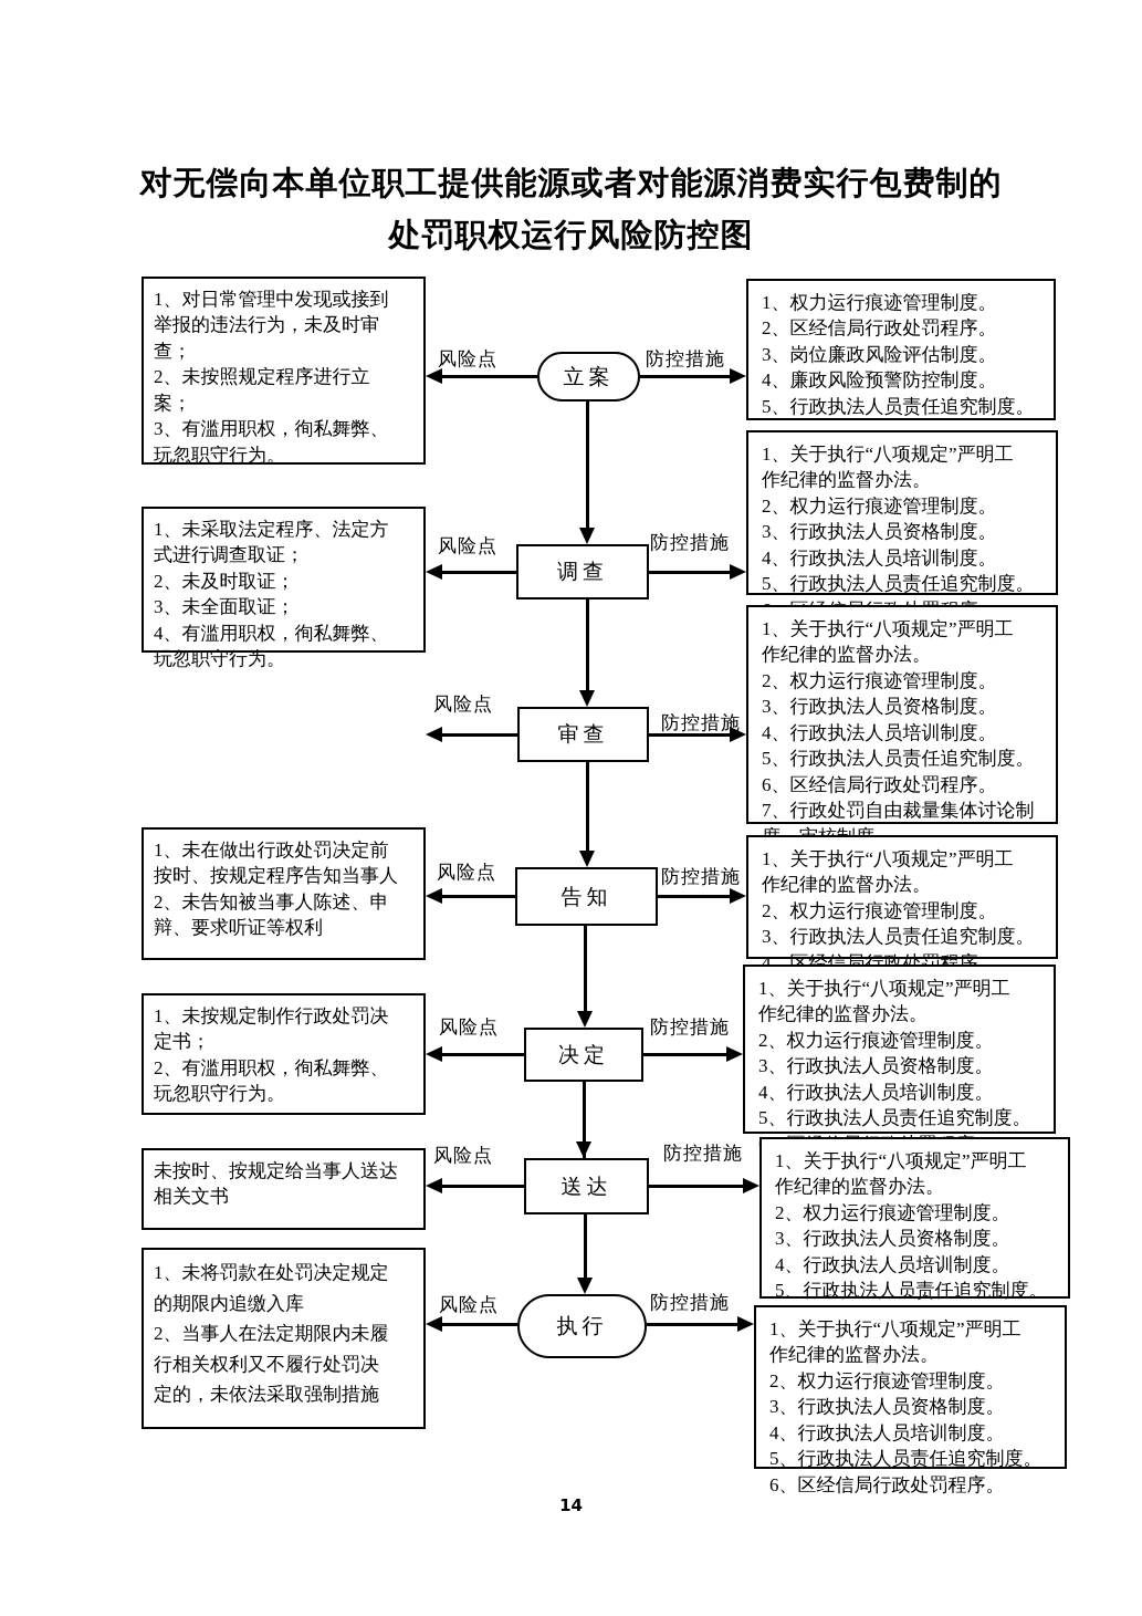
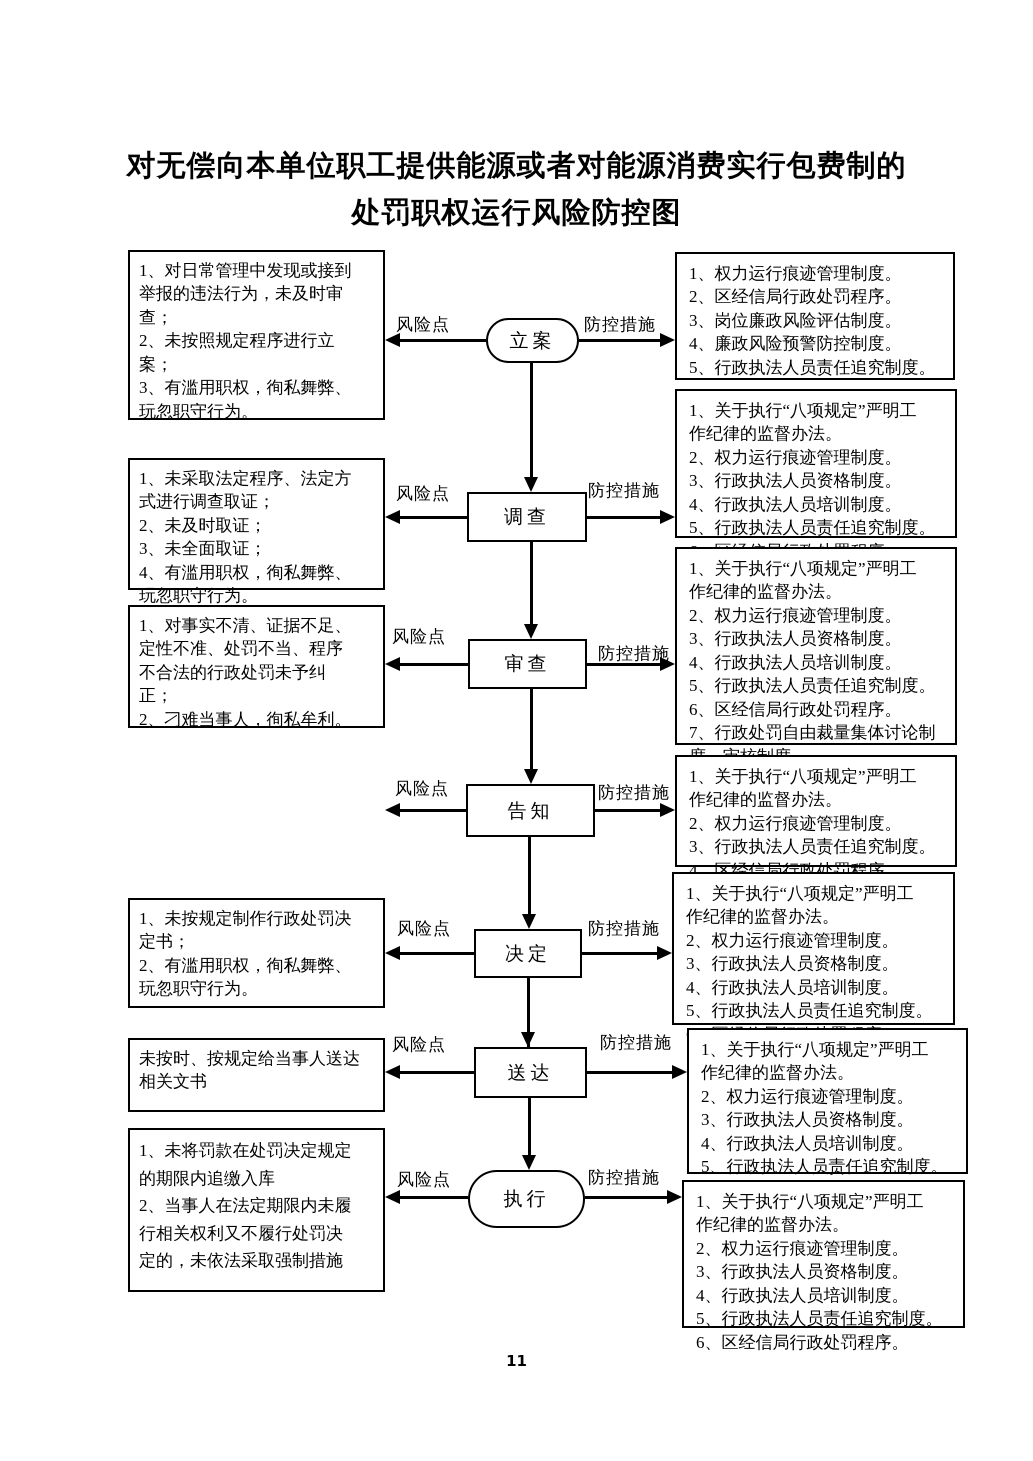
  对无偿向本单位职工提供能源或者对能源消费实行包费制的
  处罚职权运行风险防控图
  1、对日常管理中发现或接到
  举报的违法行为，未及时审
  查；
  2、未按照规定程序进行立
  案；
  3、有滥用职权，徇私舞弊、
  玩忽职守行为。
  立案
  1、权力运行痕迹管理制度。
  2、区经信局行政处罚程序。
  3、岗位廉政风险评估制度。
  4、廉政风险预警防控制度。
  5、行政执法人员责任追究制度。
  风险点
  防控措施
  1、未采取法定程序、法定方
  式进行调查取证；
  2、未及时取证；
  3、未全面取证；
  4、有滥用职权，徇私舞弊、
  玩忽职守行为。
  调查
  1、关于执行“八项规定”严明工
  作纪律的监督办法。
  2、权力运行痕迹管理制度。
  3、行政执法人员资格制度。
  4、行政执法人员培训制度。
  5、行政执法人员责任追究制度。
  风险点
  防控措施
+ 1、对事实不清、证据不足、
+ 定性不准、处罚不当、程序
+ 不合法的行政处罚未予纠
+ 正；
+ 2、刁难当事人，徇私牟利。
  审查
  1、关于执行“八项规定”严明工
  作纪律的监督办法。
  2、权力运行痕迹管理制度。
  3、行政执法人员资格制度。
  4、行政执法人员培训制度。
  5、行政执法人员责任追究制度。
  6、区经信局行政处罚程序。
  7、行政处罚自由裁量集体讨论制
  风险点
  防控措施
- 1、未在做出行政处罚决定前
- 按时、按规定程序告知当事人
- 2、未告知被当事人陈述、申
- 辩、要求听证等权利
  告知
  1、关于执行“八项规定”严明工
  作纪律的监督办法。
  2、权力运行痕迹管理制度。
  3、行政执法人员责任追究制度。
  4、区经信局行政处罚程序。
  风险点
  防控措施
  1、未按规定制作行政处罚决
  定书；
  2、有滥用职权，徇私舞弊、
  玩忽职守行为。
  决定
  1、关于执行“八项规定”严明工
  作纪律的监督办法。
  2、权力运行痕迹管理制度。
  3、行政执法人员资格制度。
  4、行政执法人员培训制度。
  5、行政执法人员责任追究制度。
  风险点
  防控措施
  未按时、按规定给当事人送达
  相关文书
  送达
  1、关于执行“八项规定”严明工
  作纪律的监督办法。
  2、权力运行痕迹管理制度。
  3、行政执法人员资格制度。
  4、行政执法人员培训制度。
  5、行政执法人员责任追究制度。
  风险点
  防控措施
  1、未将罚款在处罚决定规定
  的期限内追缴入库
  2、当事人在法定期限内未履
  行相关权利又不履行处罚决
  定的，未依法采取强制措施
  执行
  1、关于执行“八项规定”严明工
  作纪律的监督办法。
  2、权力运行痕迹管理制度。
  3、行政执法人员资格制度。
  4、行政执法人员培训制度。
  5、行政执法人员责任追究制度。
  6、区经信局行政处罚程序。
  风险点
  防控措施
- 14
+ 11
